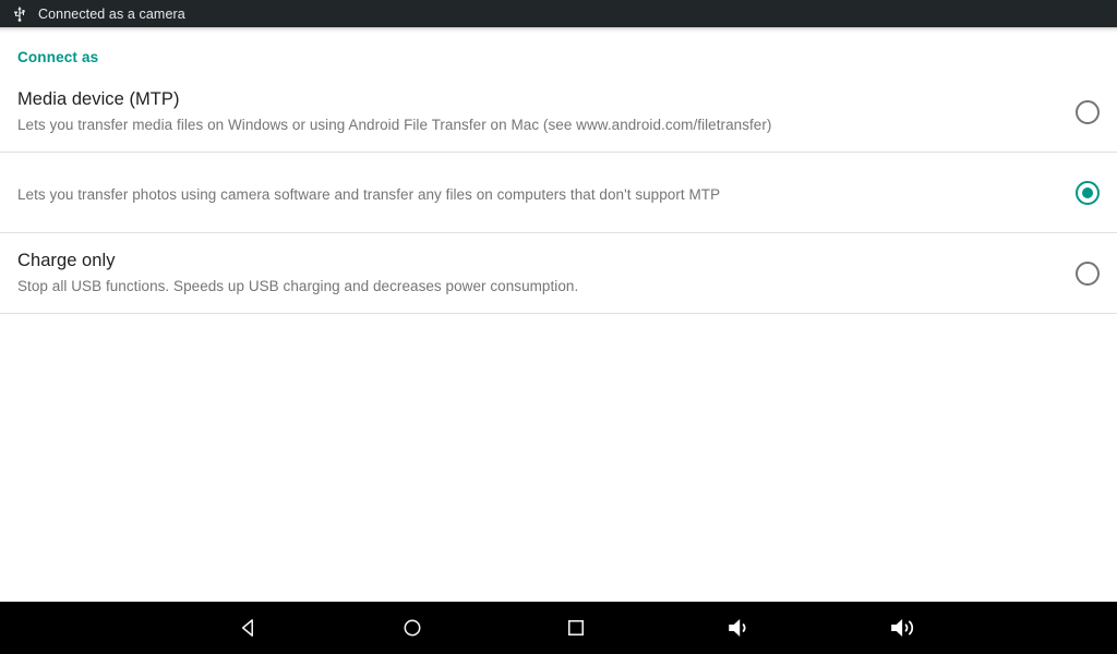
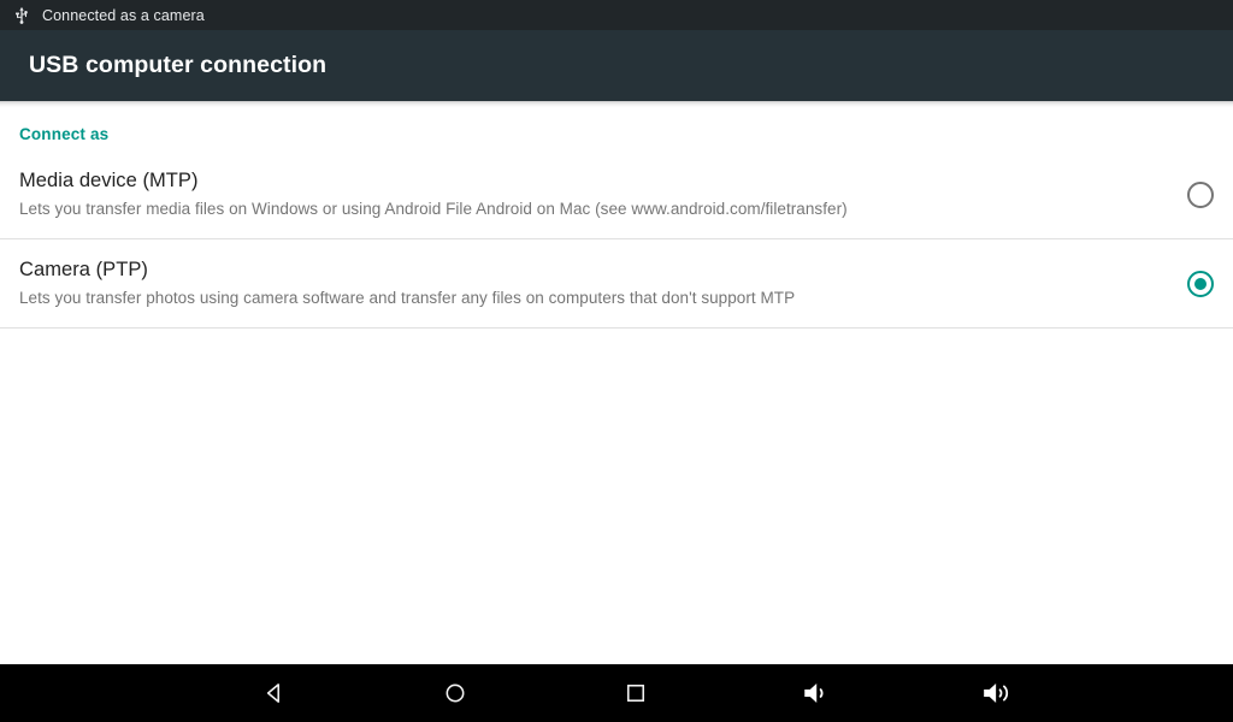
  Connected as a camera
+ USB computer connection
  Connect as
  Media device (MTP)
- Lets you transfer media files on Windows or using Android File Transfer on Mac (see www.android.com/filetransfer)
+ Lets you transfer media files on Windows or using Android File Android on Mac (see www.android.com/filetransfer)
+ Camera (PTP)
  Lets you transfer photos using camera software and transfer any files on computers that don't support MTP
- Charge only
- Stop all USB functions. Speeds up USB charging and decreases power consumption.
